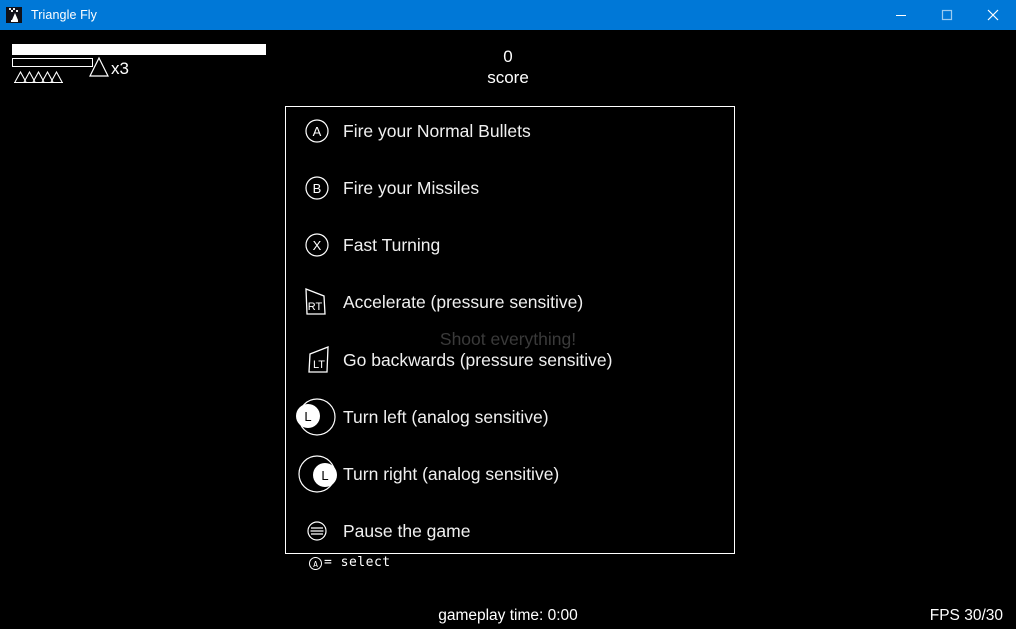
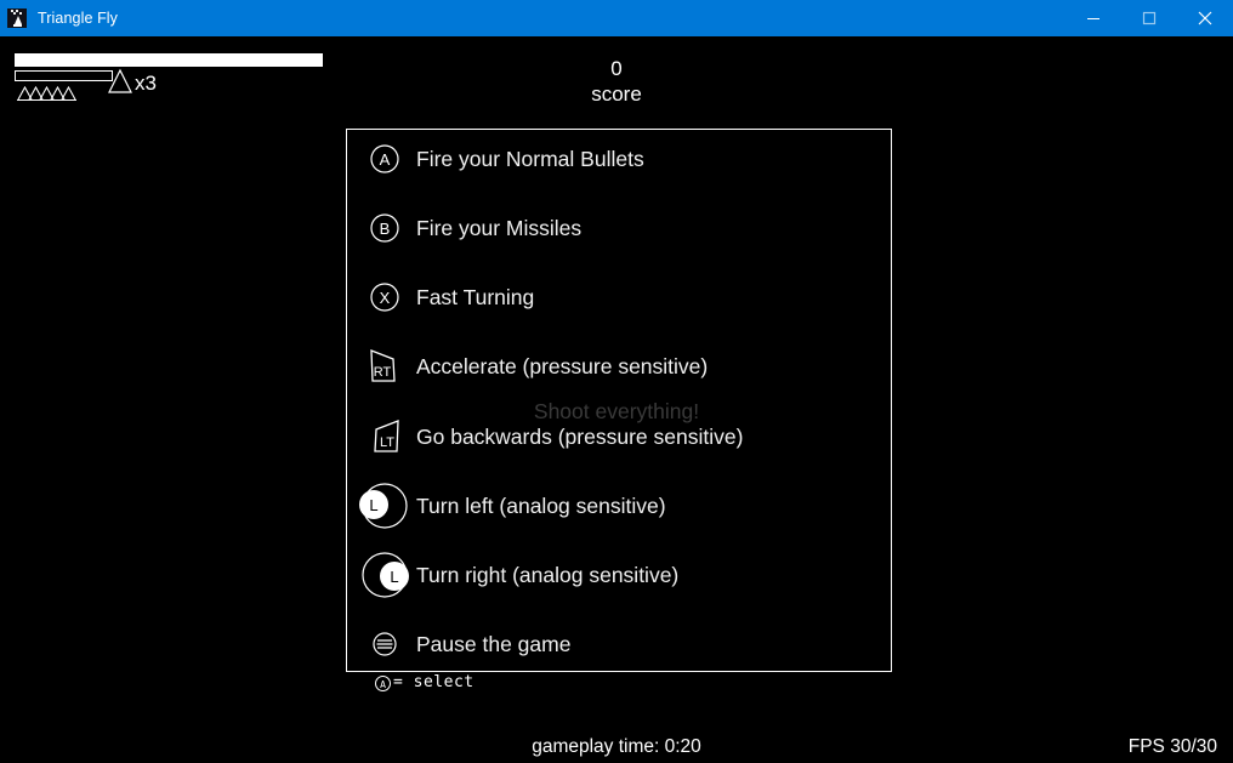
  Triangle Fly
  x3
  0
  score
  Shoot everything!
  A
  Fire your Normal Bullets
  B
  Fire your Missiles
  X
  Fast Turning
  RT
  Accelerate (pressure sensitive)
  LT
  Go backwards (pressure sensitive)
  L
  Turn left (analog sensitive)
  L
  Turn right (analog sensitive)
  Pause the game
  A
  = select
- gameplay time: 0:00
+ gameplay time: 0:20
  FPS 30/30
